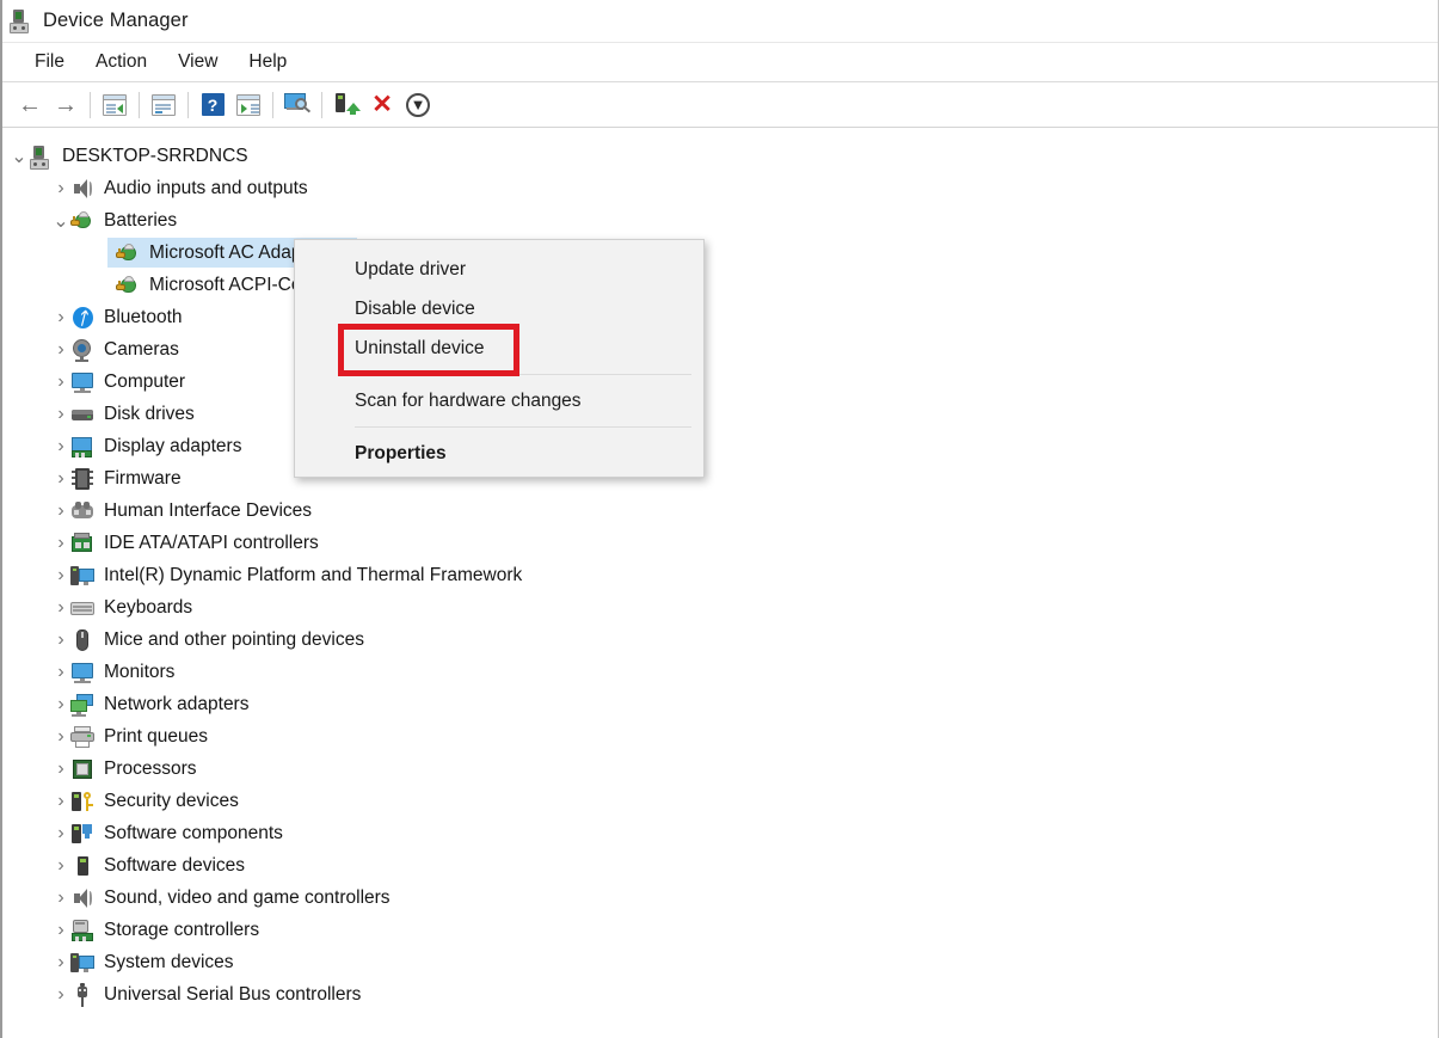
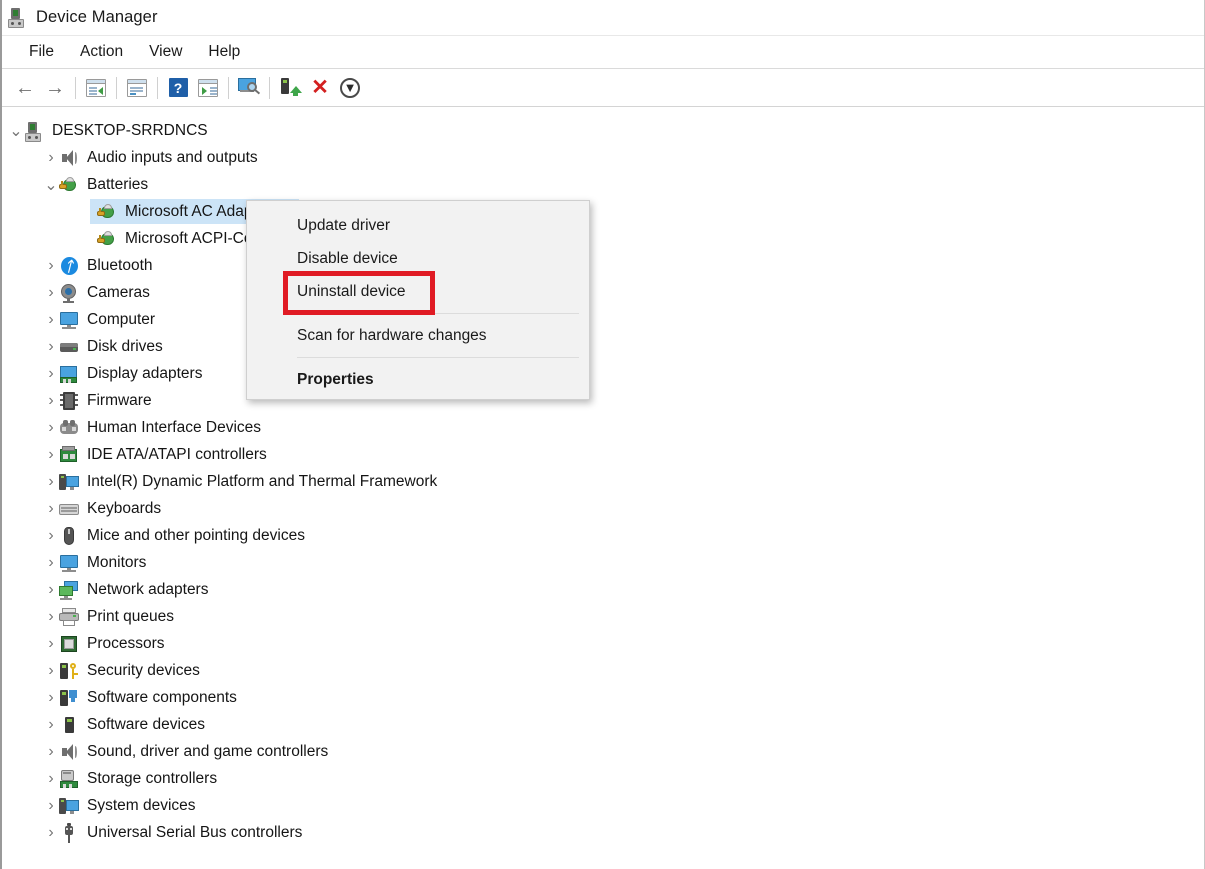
  Device Manager
  File
  Action
  View
  Help
  ←
  →
  ?
  ✕
  ▼
  ⌄
  DESKTOP-SRRDNCS
  ›
  Audio inputs and outputs
  ⌄
  Batteries
  Microsoft AC Ada
  ›
  ᛏ
  Bluetooth
  ›
  Cameras
  ›
  Computer
  ›
  Disk drives
  ›
  Display adapters
  ›
  Firmware
  ›
  Human Interface Devices
  ›
  IDE ATA/ATAPI controllers
  ›
  Intel(R) Dynamic Platform and Thermal Framework
  ›
  Keyboards
  ›
  Mice and other pointing devices
  ›
  Monitors
  ›
  Network adapters
  ›
  Print queues
  ›
  Processors
  ›
  Security devices
  ›
  Software components
  ›
  Software devices
  ›
- Sound, video and game controllers
+ Sound, driver and game controllers
  ›
  Storage controllers
  ›
  System devices
  ›
  Universal Serial Bus controllers
  Update driver
  Disable device
  Uninstall device
  Scan for hardware changes
  Properties
